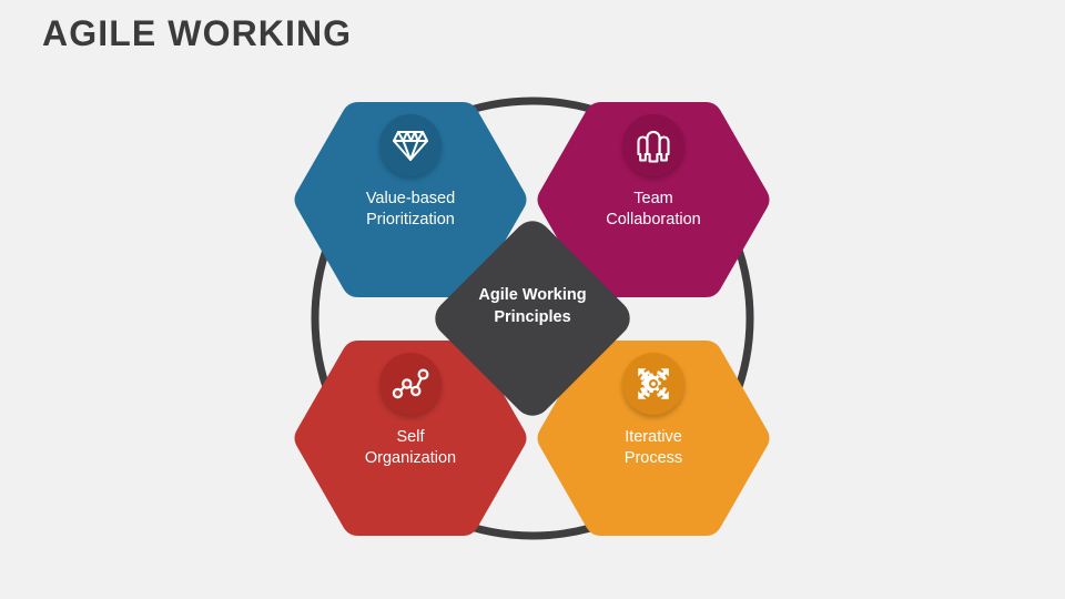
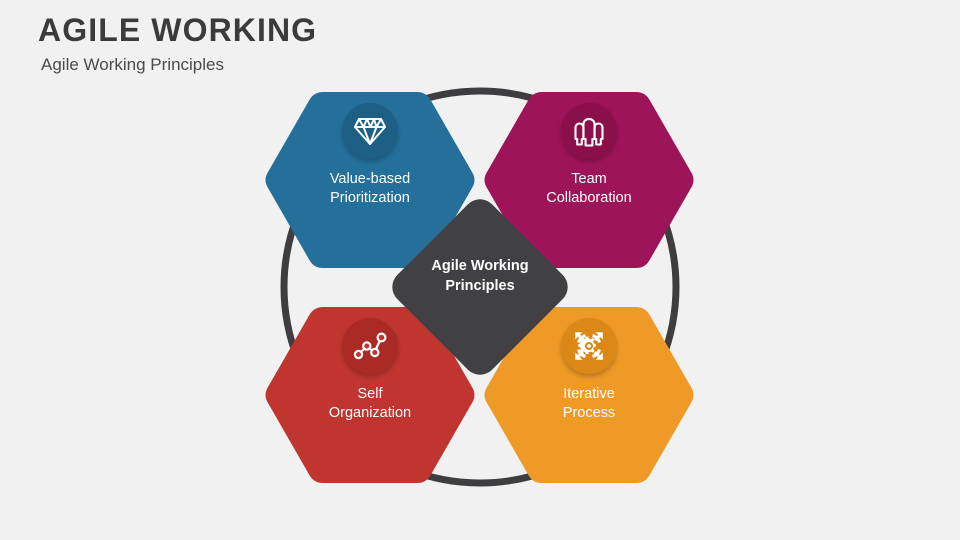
  AGILE WORKING
+ Agile Working Principles
  Value-based
  Prioritization
  Team
  Collaboration
  Self
  Organization
  Iterative
  Process
  Agile Working
  Principles
